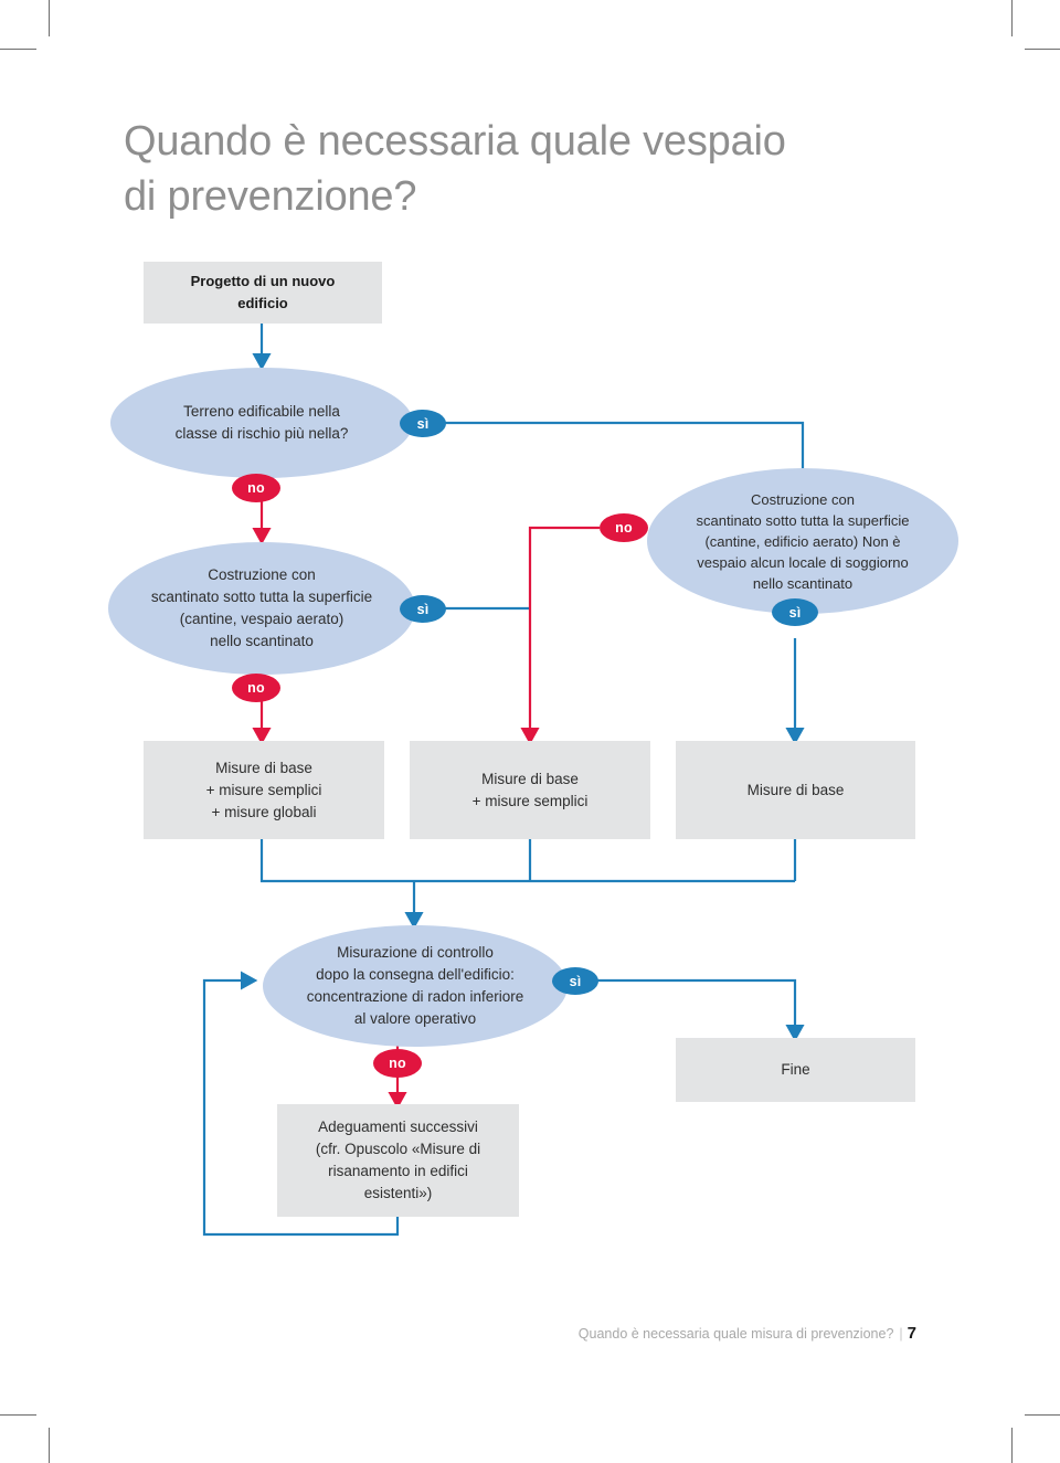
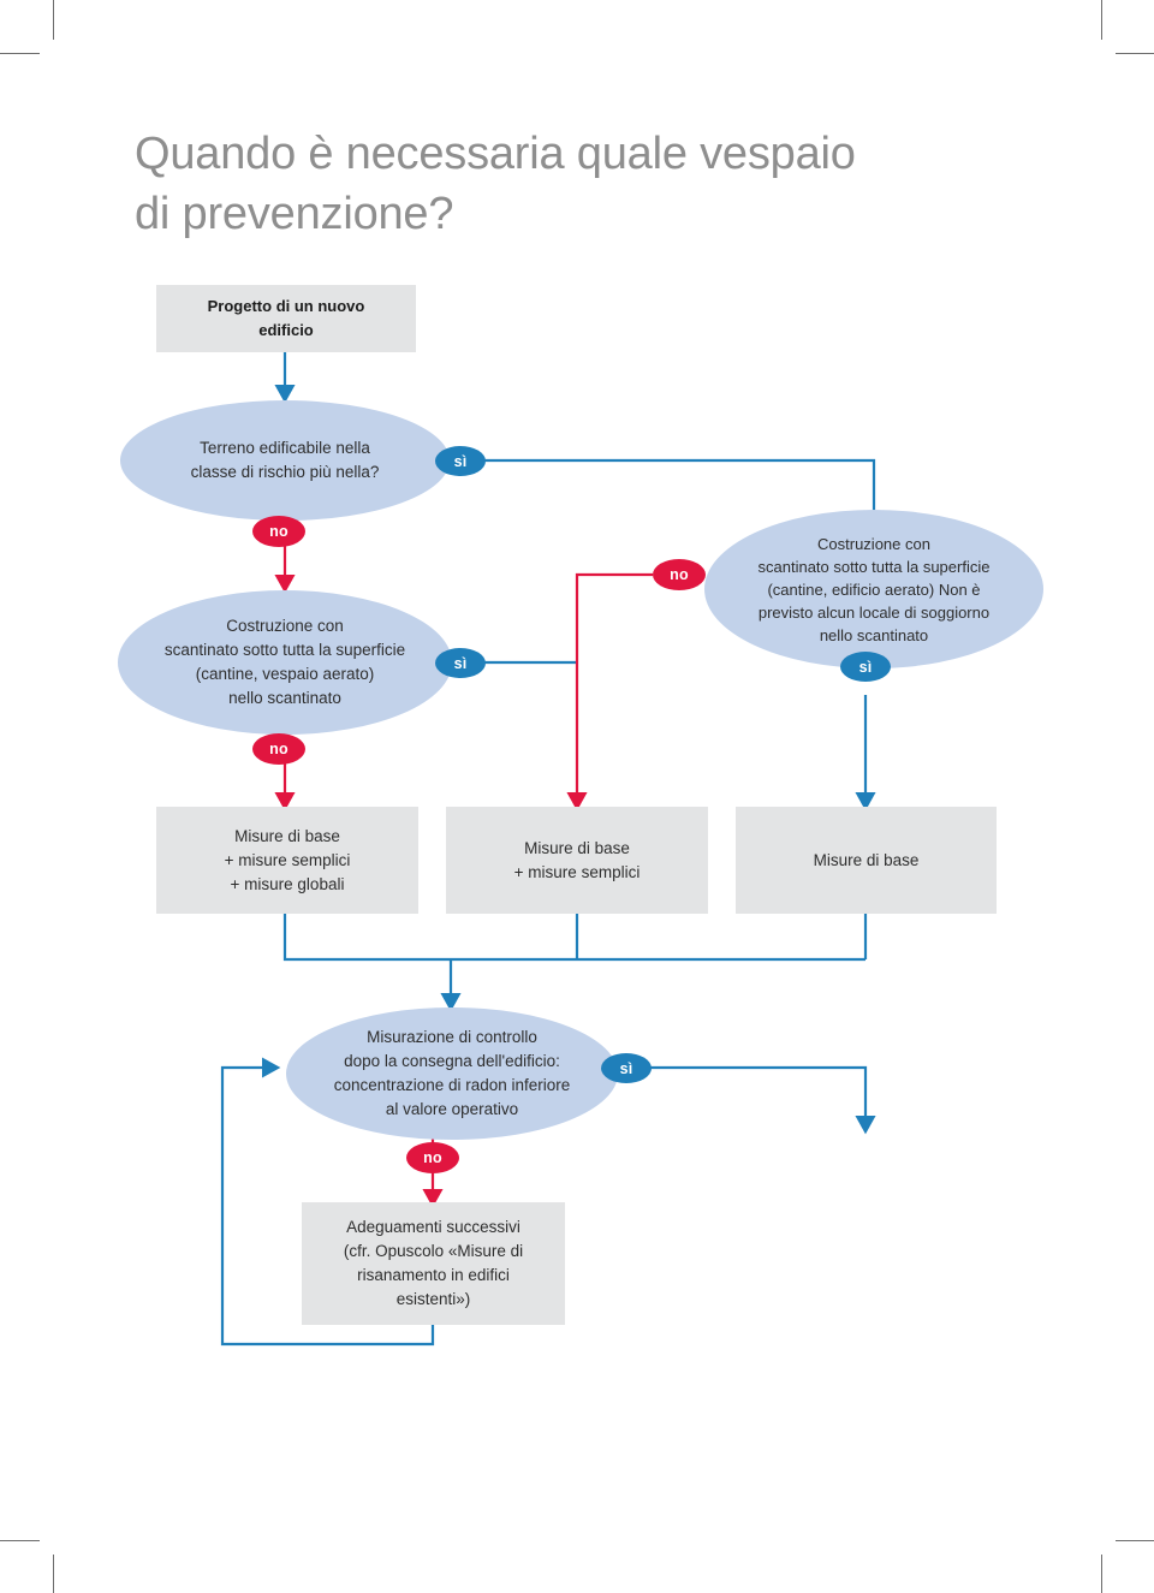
  Quando è necessaria quale vespaio
  di prevenzione?
  Progetto di un nuovo
  edificio
  Terreno edificabile nella
  classe di rischio più nella?
  sì
  no
  Costruzione con
  scantinato sotto tutta la superficie
  (cantine, vespaio aerato)
  nello scantinato
  sì
  no
  Costruzione con
  scantinato sotto tutta la superficie
  (cantine, edificio aerato) Non è
- vespaio alcun locale di soggiorno
+ previsto alcun locale di soggiorno
  nello scantinato
  no
  sì
  Misure di base
  + misure semplici
  + misure globali
  Misure di base
  + misure semplici
  Misure di base
  Misurazione di controllo
  dopo la consegna dell'edificio:
  concentrazione di radon inferiore
  al valore operativo
  sì
  no
- Fine
  Adeguamenti successivi
  (cfr. Opuscolo «Misure di
  risanamento in edifici
  esistenti»)
- Quando è necessaria quale misura di prevenzione? | 7
